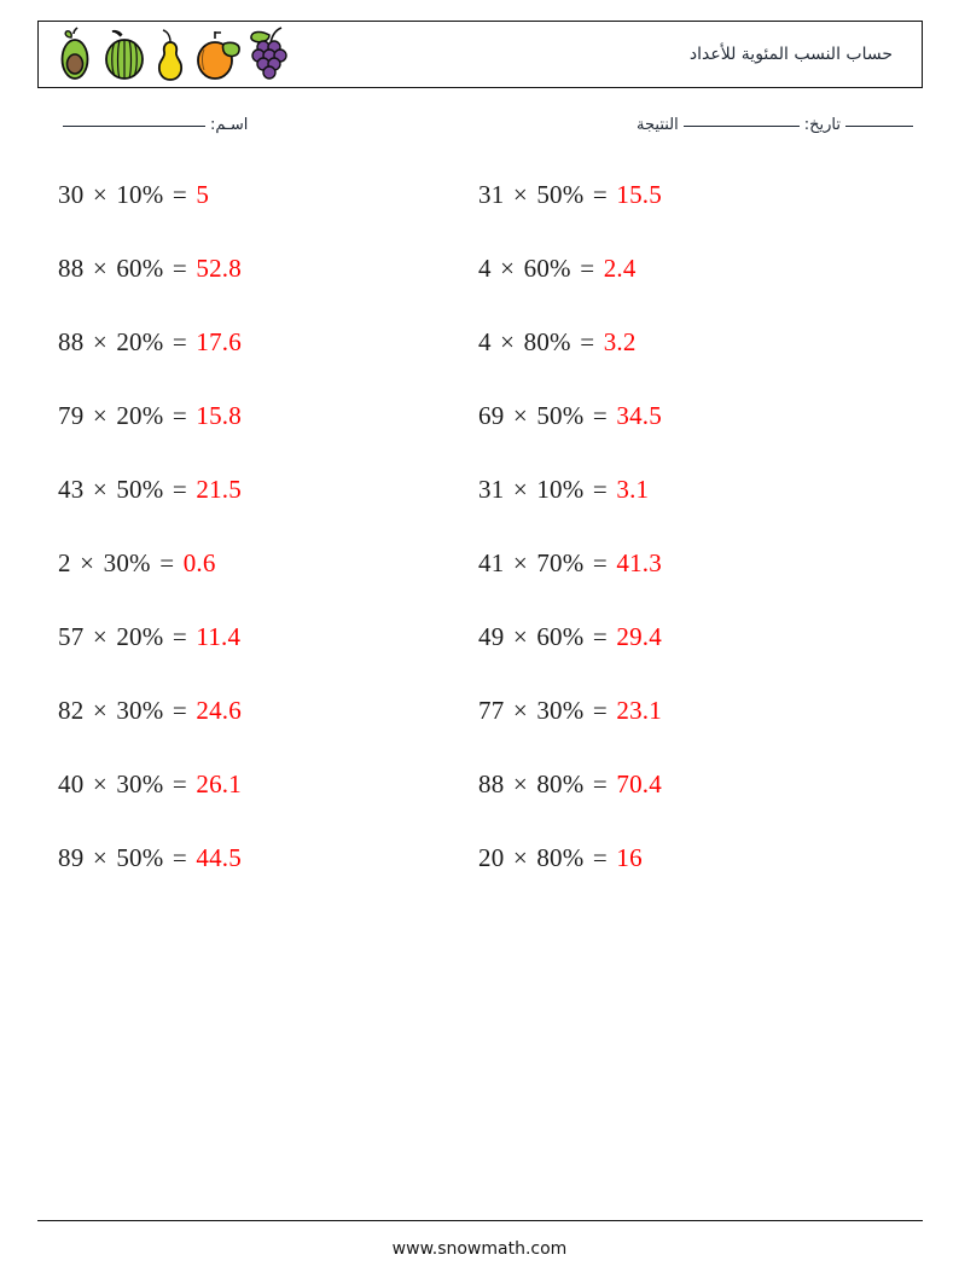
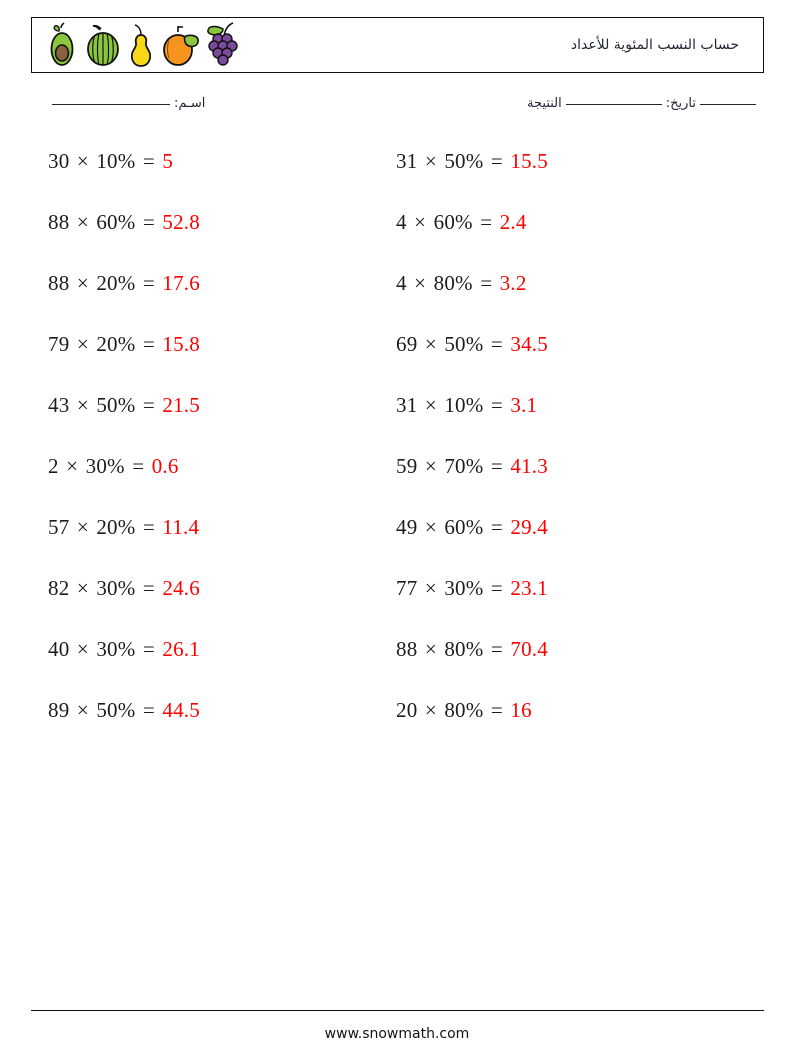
  حساب النسب المئوية للأعداد
  اسـم:
  تاريخ:النتيجة
  30 × 10% = 5
  88 × 60% = 52.8
  88 × 20% = 17.6
  79 × 20% = 15.8
  43 × 50% = 21.5
  2 × 30% = 0.6
  57 × 20% = 11.4
  82 × 30% = 24.6
  40 × 30% = 26.1
  89 × 50% = 44.5
  31 × 50% = 15.5
  4 × 60% = 2.4
  4 × 80% = 3.2
  69 × 50% = 34.5
  31 × 10% = 3.1
- 41 × 70% = 41.3
+ 59 × 70% = 41.3
  49 × 60% = 29.4
  77 × 30% = 23.1
  88 × 80% = 70.4
  20 × 80% = 16
  www.snowmath.com
